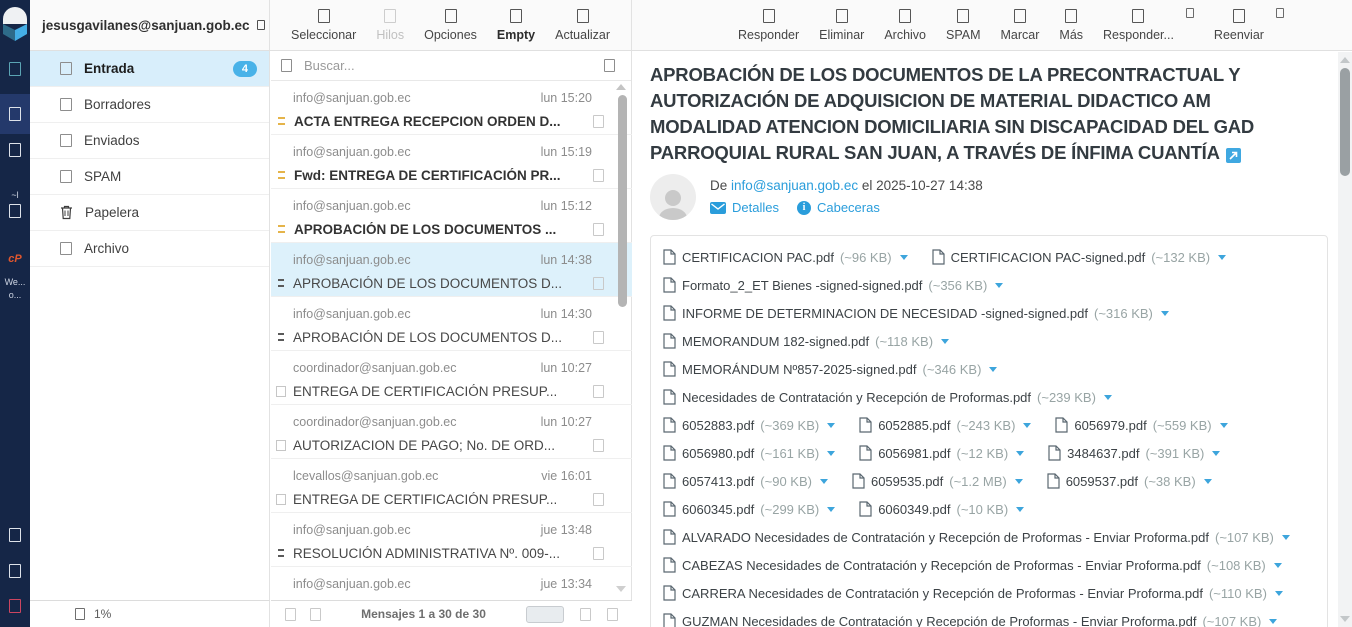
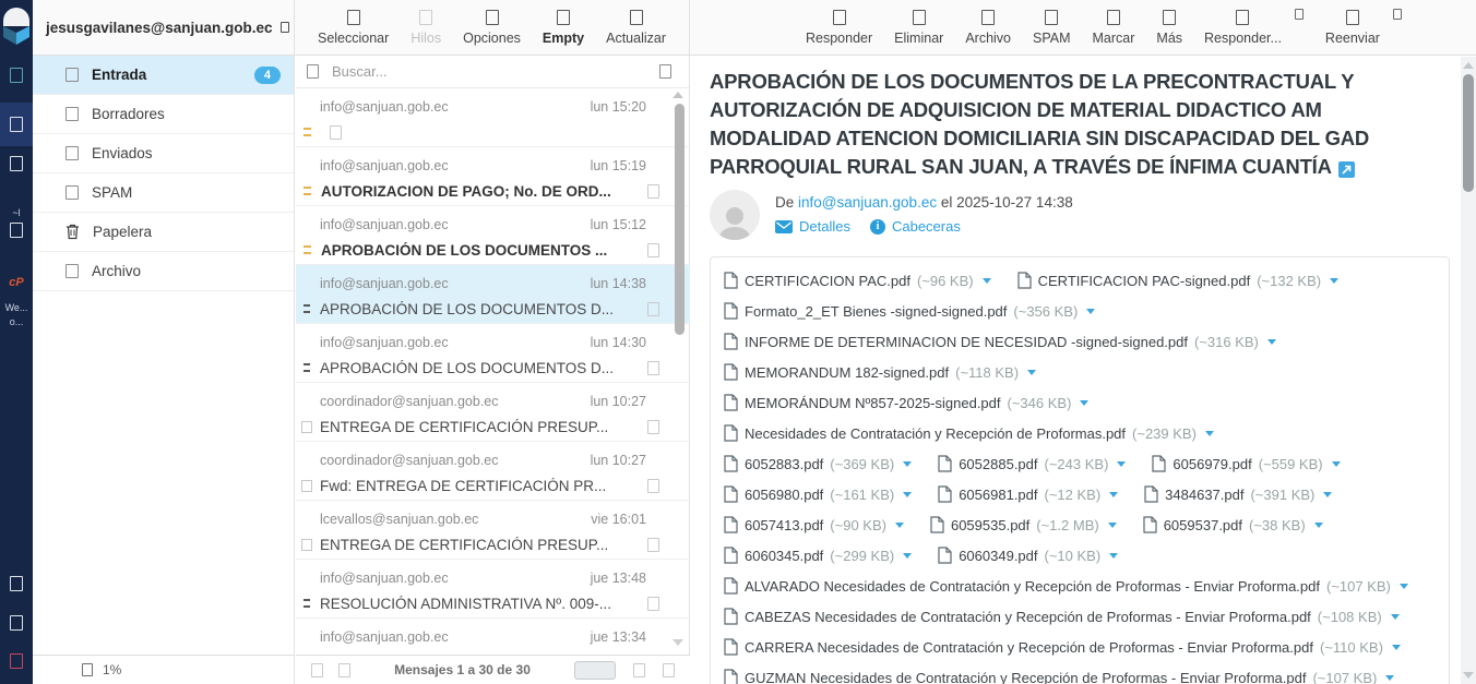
  ~l
  cP
  We...
  o...
  jesusgavilanes@sanjuan.gob.ec
  Seleccionar
  Hilos
  Opciones
  Empty
  Actualizar
  Responder
  Eliminar
  Archivo
  SPAM
  Marcar
  Más
  Responder...
  Reenviar
  Entrada
  4
  Borradores
  Enviados
  SPAM
  Papelera
  Archivo
  1%
  Buscar...
  info@sanjuan.gob.ec
  lun 15:20
- ACTA ENTREGA RECEPCION ORDEN D...
  info@sanjuan.gob.ec
  lun 15:19
- Fwd: ENTREGA DE CERTIFICACIÓN PR...
+ AUTORIZACION DE PAGO; No. DE ORD...
  info@sanjuan.gob.ec
  lun 15:12
  APROBACIÓN DE LOS DOCUMENTOS ...
  info@sanjuan.gob.ec
  lun 14:38
  APROBACIÓN DE LOS DOCUMENTOS D...
  info@sanjuan.gob.ec
  lun 14:30
  APROBACIÓN DE LOS DOCUMENTOS D...
  coordinador@sanjuan.gob.ec
  lun 10:27
  ENTREGA DE CERTIFICACIÓN PRESUP...
  coordinador@sanjuan.gob.ec
  lun 10:27
- AUTORIZACION DE PAGO; No. DE ORD...
+ Fwd: ENTREGA DE CERTIFICACIÓN PR...
  lcevallos@sanjuan.gob.ec
  vie 16:01
  ENTREGA DE CERTIFICACIÓN PRESUP...
  info@sanjuan.gob.ec
  jue 13:48
  RESOLUCIÓN ADMINISTRATIVA Nº. 009-...
  info@sanjuan.gob.ec
  jue 13:34
  Mensajes 1 a 30 de 30
  APROBACIÓN DE LOS DOCUMENTOS DE LA PRECONTRACTUAL Y
  AUTORIZACIÓN DE ADQUISICION DE MATERIAL DIDACTICO AM
  MODALIDAD ATENCION DOMICILIARIA SIN DISCAPACIDAD DEL GAD
  PARROQUIAL RURAL SAN JUAN, A TRAVÉS DE ÍNFIMA CUANTÍA
  De info@sanjuan.gob.ec el 2025-10-27 14:38
  Detalles
  i
  Cabeceras
  CERTIFICACION PAC.pdf
  (~96 KB)
  CERTIFICACION PAC-signed.pdf
  (~132 KB)
  Formato_2_ET Bienes -signed-signed.pdf
  (~356 KB)
  INFORME DE DETERMINACION DE NECESIDAD -signed-signed.pdf
  (~316 KB)
  MEMORANDUM 182-signed.pdf
  (~118 KB)
  MEMORÁNDUM Nº857-2025-signed.pdf
  (~346 KB)
  Necesidades de Contratación y Recepción de Proformas.pdf
  (~239 KB)
  6052883.pdf
  (~369 KB)
  6052885.pdf
  (~243 KB)
  6056979.pdf
  (~559 KB)
  6056980.pdf
  (~161 KB)
  6056981.pdf
  (~12 KB)
  3484637.pdf
  (~391 KB)
  6057413.pdf
  (~90 KB)
  6059535.pdf
  (~1.2 MB)
  6059537.pdf
  (~38 KB)
  6060345.pdf
  (~299 KB)
  6060349.pdf
  (~10 KB)
  ALVARADO Necesidades de Contratación y Recepción de Proformas - Enviar Proforma.pdf
  (~107 KB)
  CABEZAS Necesidades de Contratación y Recepción de Proformas - Enviar Proforma.pdf
  (~108 KB)
  CARRERA Necesidades de Contratación y Recepción de Proformas - Enviar Proforma.pdf
  (~110 KB)
  GUZMAN Necesidades de Contratación y Recepción de Proformas - Enviar Proforma.pdf
  (~107 KB)
